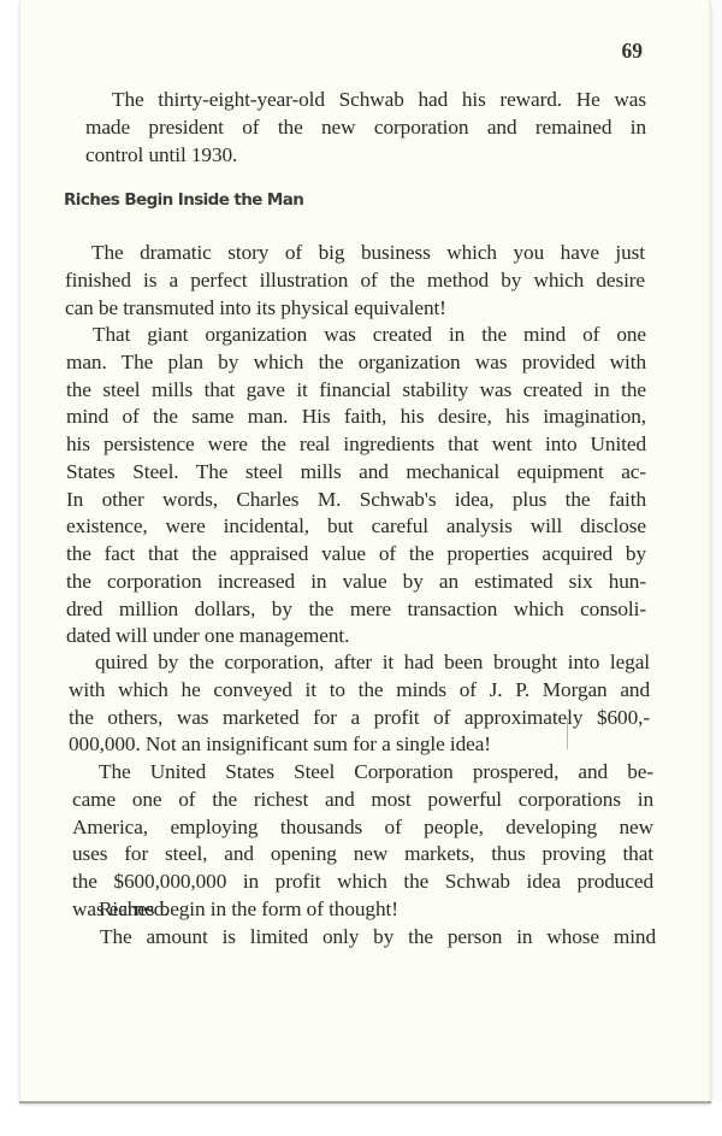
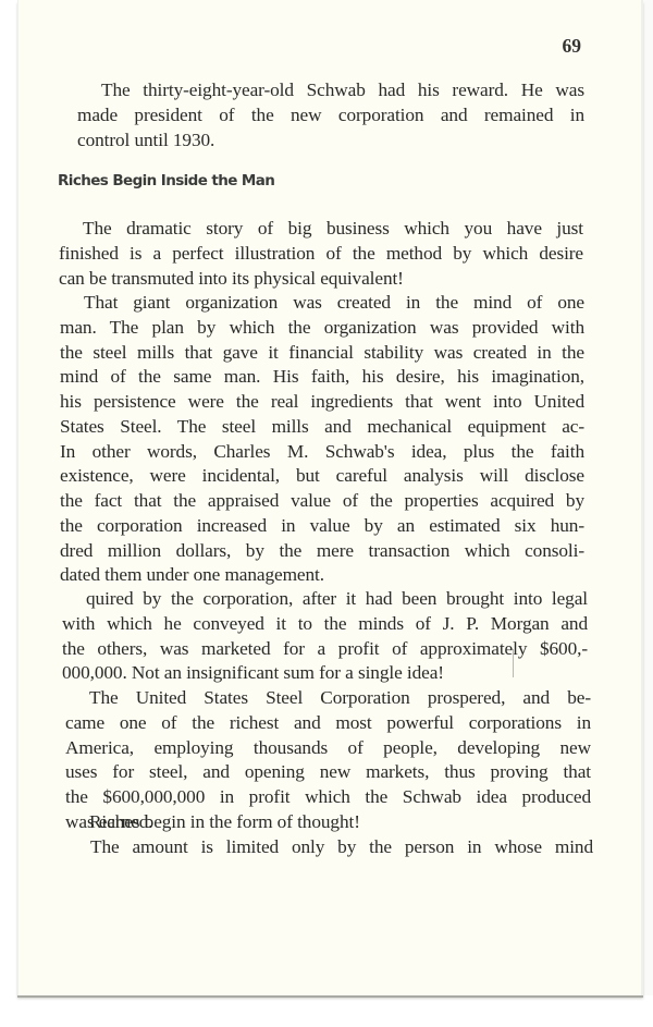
  69
  Riches Begin Inside the Man
  The thirty-eight-year-old Schwab had his reward. He was
  made president of the new corporation and remained in
  control until 1930.
  The dramatic story of big business which you have just
  finished is a perfect illustration of the method by which desire
  can be transmuted into its physical equivalent!
  That giant organization was created in the mind of one
  man. The plan by which the organization was provided with
  the steel mills that gave it financial stability was created in the
  mind of the same man. His faith, his desire, his imagination,
  his persistence were the real ingredients that went into United
  States Steel. The steel mills and mechanical equipment ac-
  In other words, Charles M. Schwab's idea, plus the faith
  existence, were incidental, but careful analysis will disclose
  the fact that the appraised value of the properties acquired by
  the corporation increased in value by an estimated six hun-
  dred million dollars, by the mere transaction which consoli-
- dated will under one management.
+ dated them under one management.
  quired by the corporation, after it had been brought into legal
  with which he conveyed it to the minds of J. P. Morgan and
  the others, was marketed for a profit of approximately $600,-
  000,000. Not an insignificant sum for a single idea!
  The United States Steel Corporation prospered, and be-
  came one of the richest and most powerful corporations in
  America, employing thousands of people, developing new
  uses for steel, and opening new markets, thus proving that
  the $600,000,000 in profit which the Schwab idea produced
  was earned.
  Riches begin in the form of thought!
  The amount is limited only by the person in whose mind
